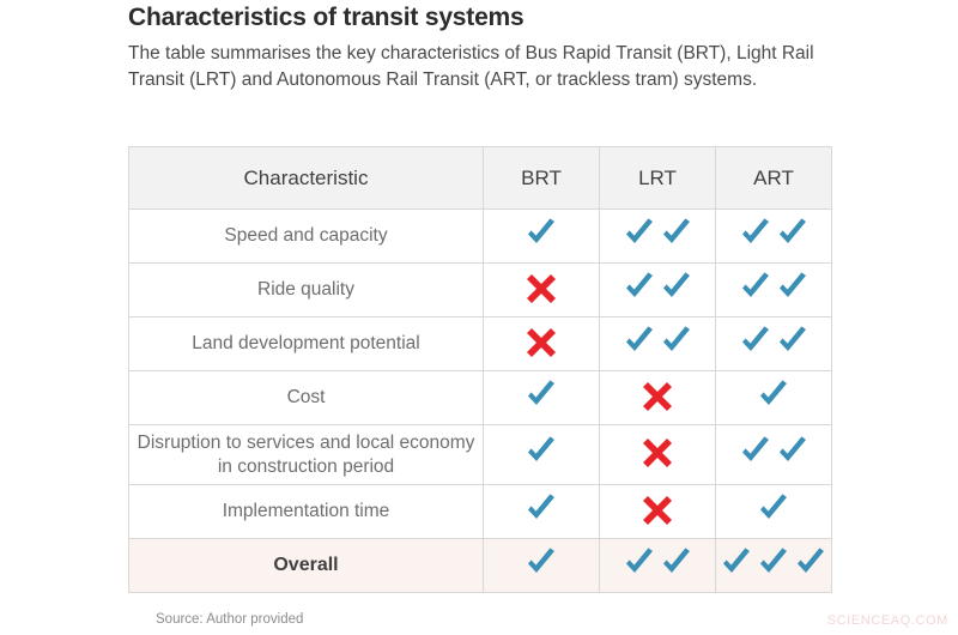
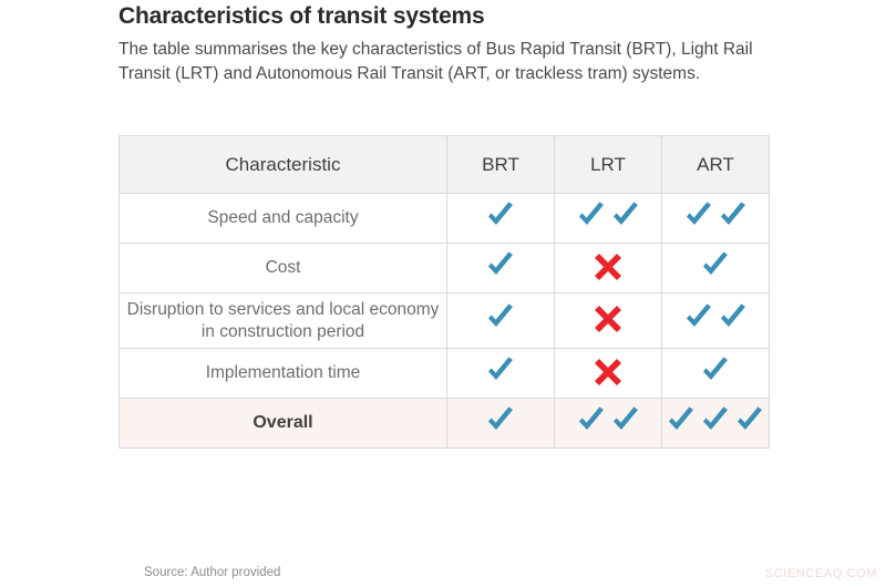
  Characteristics of transit systems
  The table summarises the key characteristics of Bus Rapid Transit (BRT), Light Rail Transit (LRT) and Autonomous Rail Transit (ART, or trackless tram) systems.
  Characteristic	BRT	LRT	ART
  Speed and capacity
- Ride quality
- Land development potential
  Cost
  Disruption to services and local economy in construction period
  Implementation time
  Overall
  Source: Author provided
  SCIENCEAQ.COM
